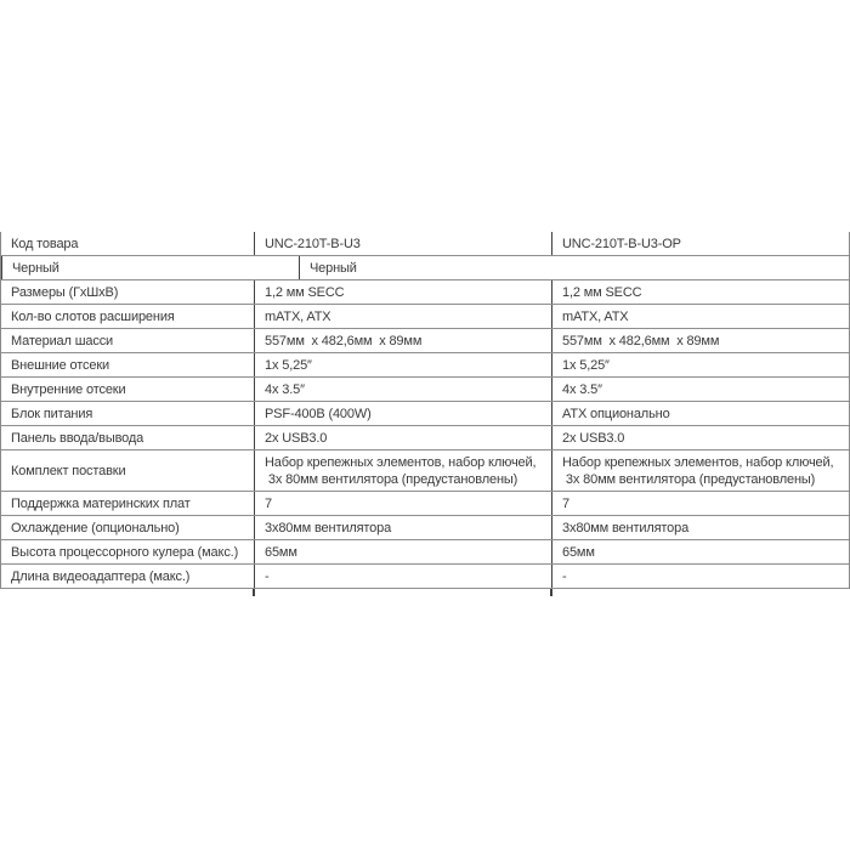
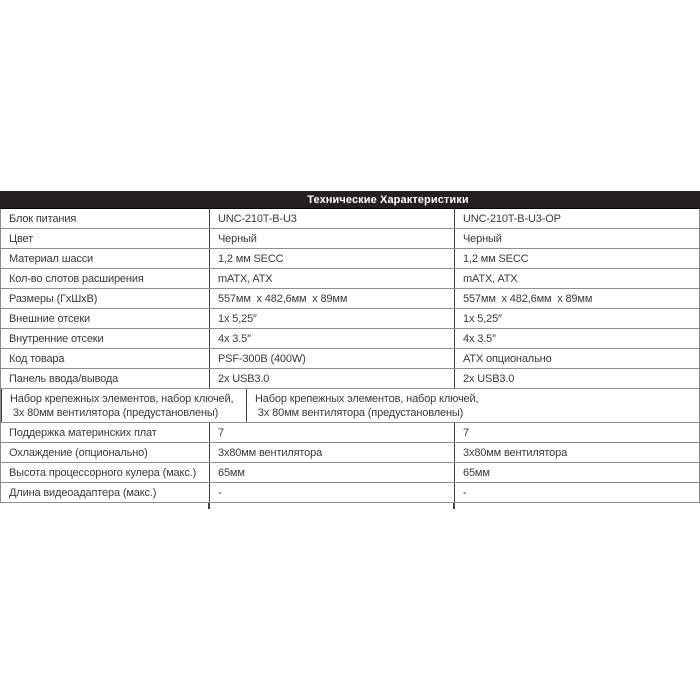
+ Технические Характеристики
- Код товара
+ Блок питания
  UNC-210T-B-U3
  UNC-210T-B-U3-OP
+ Цвет
  Черный
  Черный
- Размеры (ГхШхВ)
+ Материал шасси
  1,2 мм SECC
  1,2 мм SECC
  Кол-во слотов расширения
  mATX, ATX
  mATX, ATX
- Материал шасси
+ Размеры (ГхШхВ)
  557мм x 482,6мм x 89мм
  557мм x 482,6мм x 89мм
  Внешние отсеки
  1x 5,25″
  1x 5,25″
  Внутренние отсеки
  4x 3.5″
  4x 3.5″
- Блок питания
+ Код товара
- PSF-400B (400W)
+ PSF-300B (400W)
  ATX опционально
  Панель ввода/вывода
  2x USB3.0
  2x USB3.0
- Комплект поставки
  Набор крепежных элементов, набор ключей,
  3х 80мм вентилятора (предустановлены)
  Набор крепежных элементов, набор ключей,
  3х 80мм вентилятора (предустановлены)
  Поддержка материнских плат
  7
  7
  Охлаждение (опционально)
  3х80мм вентилятора
  3х80мм вентилятора
  Высота процессорного кулера (макс.)
  65мм
  65мм
  Длина видеоадаптера (макс.)
  -
  -
